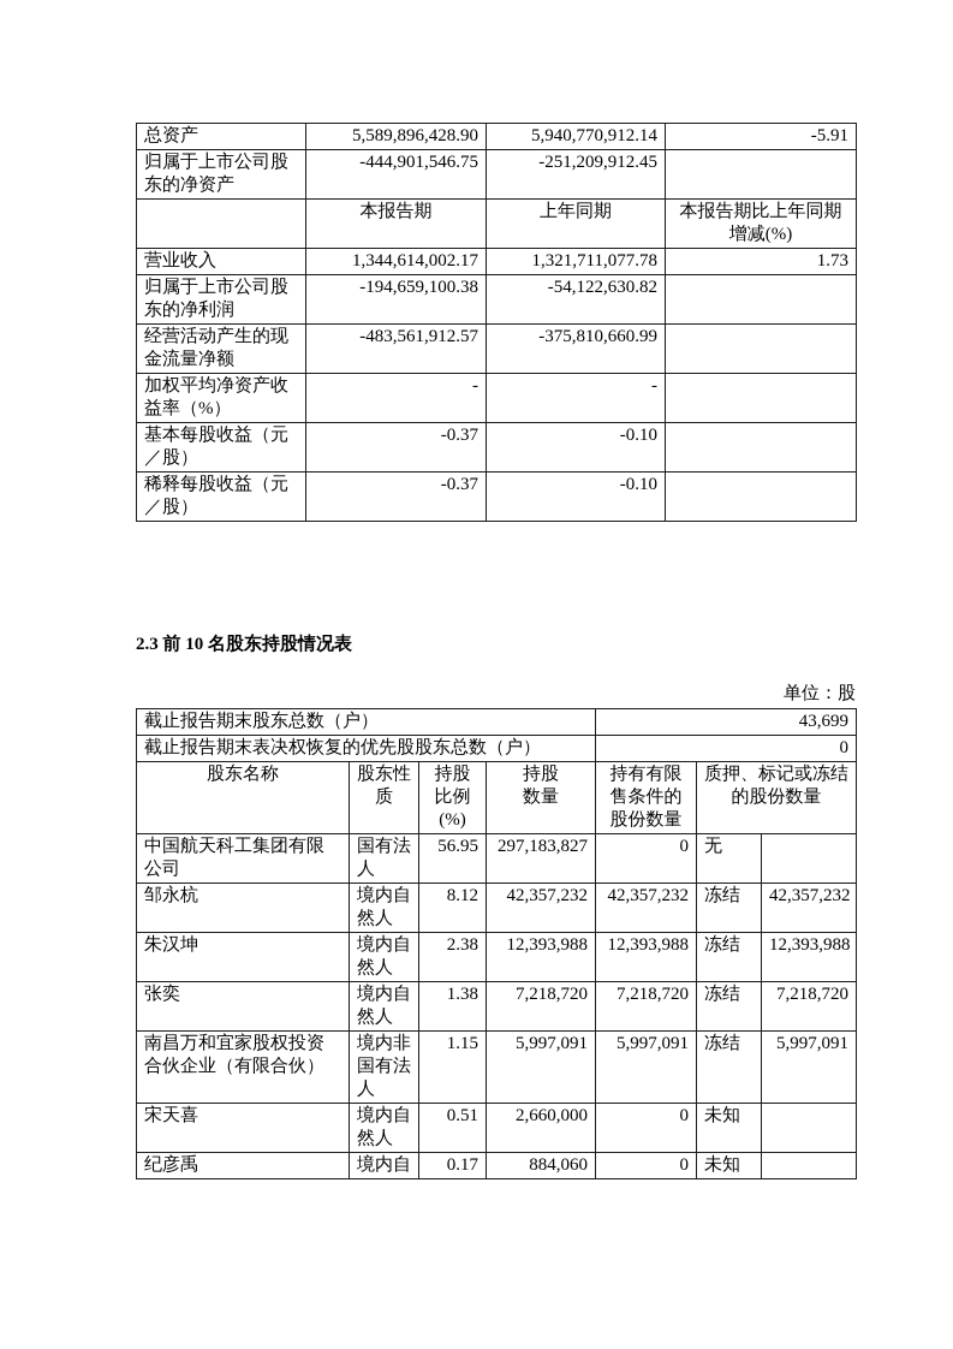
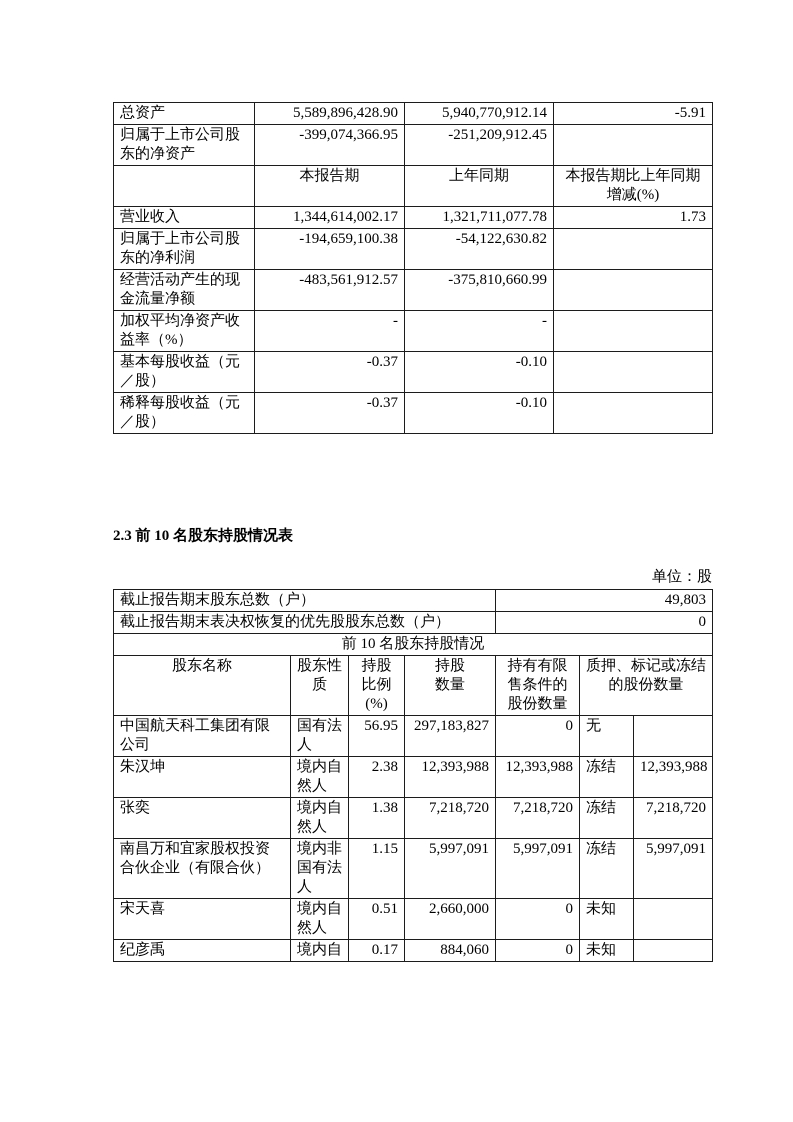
  总资产	5,589,896,428.90	5,940,770,912.14	-5.91
- 归属于上市公司股东的净资产	-444,901,546.75	-251,209,912.45
+ 归属于上市公司股东的净资产	-399,074,366.95	-251,209,912.45
  	本报告期	上年同期	本报告期比上年同期增减(%)
  营业收入	1,344,614,002.17	1,321,711,077.78	1.73
  归属于上市公司股东的净利润	-194,659,100.38	-54,122,630.82
  经营活动产生的现金流量净额	-483,561,912.57	-375,810,660.99
  加权平均净资产收益率（%）	-	-
  基本每股收益（元／股）	-0.37	-0.10
  稀释每股收益（元／股）	-0.37	-0.10
  2.3 前 10 名股东持股情况表
  单位：股
- 截止报告期末股东总数（户）	43,699
+ 截止报告期末股东总数（户）	49,803
  截止报告期末表决权恢复的优先股股东总数（户）	0
+ 前 10 名股东持股情况
  股东名称	股东性质	持股比例(%)	持股 数量	持有有限售条件的股份数量	质押、标记或冻结的股份数量
  中国航天科工集团有限公司	国有法人	56.95	297,183,827	0	无
- 邹永杭	境内自然人	8.12	42,357,232	42,357,232	冻结	42,357,232
  朱汉坤	境内自然人	2.38	12,393,988	12,393,988	冻结	12,393,988
  张奕	境内自然人	1.38	7,218,720	7,218,720	冻结	7,218,720
  南昌万和宜家股权投资合伙企业（有限合伙）	境内非国有法人	1.15	5,997,091	5,997,091	冻结	5,997,091
  宋天喜	境内自然人	0.51	2,660,000	0	未知
  纪彦禹	境内自	0.17	884,060	0	未知
